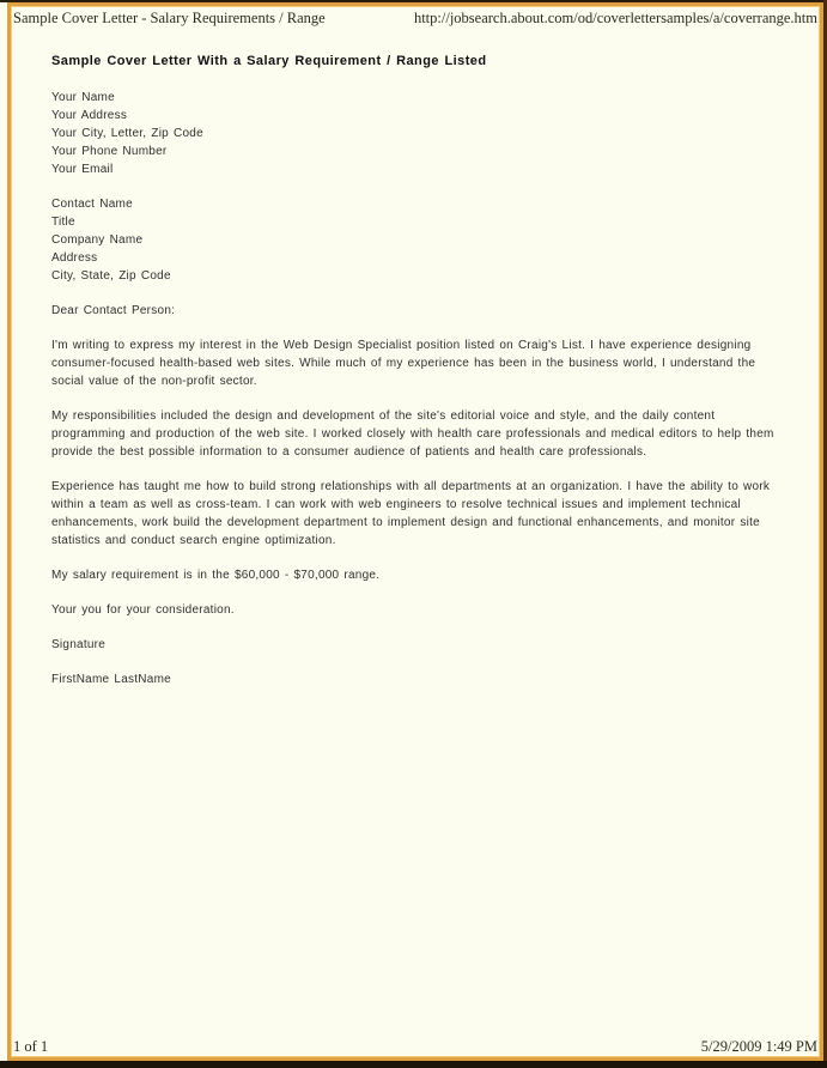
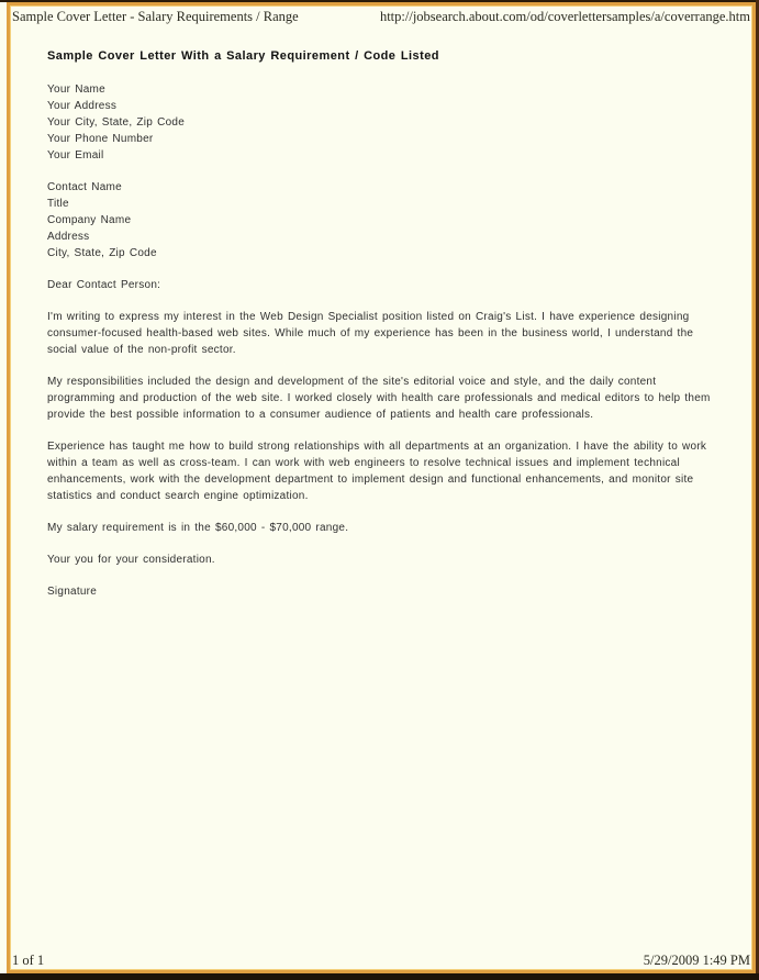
  Sample Cover Letter - Salary Requirements / Range
  http://jobsearch.about.com/od/coverlettersamples/a/coverrange.htm
- Sample Cover Letter With a Salary Requirement / Range Listed
+ Sample Cover Letter With a Salary Requirement / Code Listed
  Your Name
  Your Address
- Your City, Letter, Zip Code
+ Your City, State, Zip Code
  Your Phone Number
  Your Email
  Contact Name
  Title
  Company Name
  Address
  City, State, Zip Code
  Dear Contact Person:
  I'm writing to express my interest in the Web Design Specialist position listed on Craig's List. I have experience designing consumer-focused health-based web sites. While much of my experience has been in the business world, I understand the social value of the non-profit sector.
  My responsibilities included the design and development of the site's editorial voice and style, and the daily content programming and production of the web site. I worked closely with health care professionals and medical editors to help them provide the best possible information to a consumer audience of patients and health care professionals.
- Experience has taught me how to build strong relationships with all departments at an organization. I have the ability to work within a team as well as cross-team. I can work with web engineers to resolve technical issues and implement technical enhancements, work build the development department to implement design and functional enhancements, and monitor site statistics and conduct search engine optimization.
+ Experience has taught me how to build strong relationships with all departments at an organization. I have the ability to work within a team as well as cross-team. I can work with web engineers to resolve technical issues and implement technical enhancements, work with the development department to implement design and functional enhancements, and monitor site statistics and conduct search engine optimization.
  My salary requirement is in the $60,000 - $70,000 range.
  Your you for your consideration.
  Signature
- FirstName LastName
  1 of 1
  5/29/2009 1:49 PM
